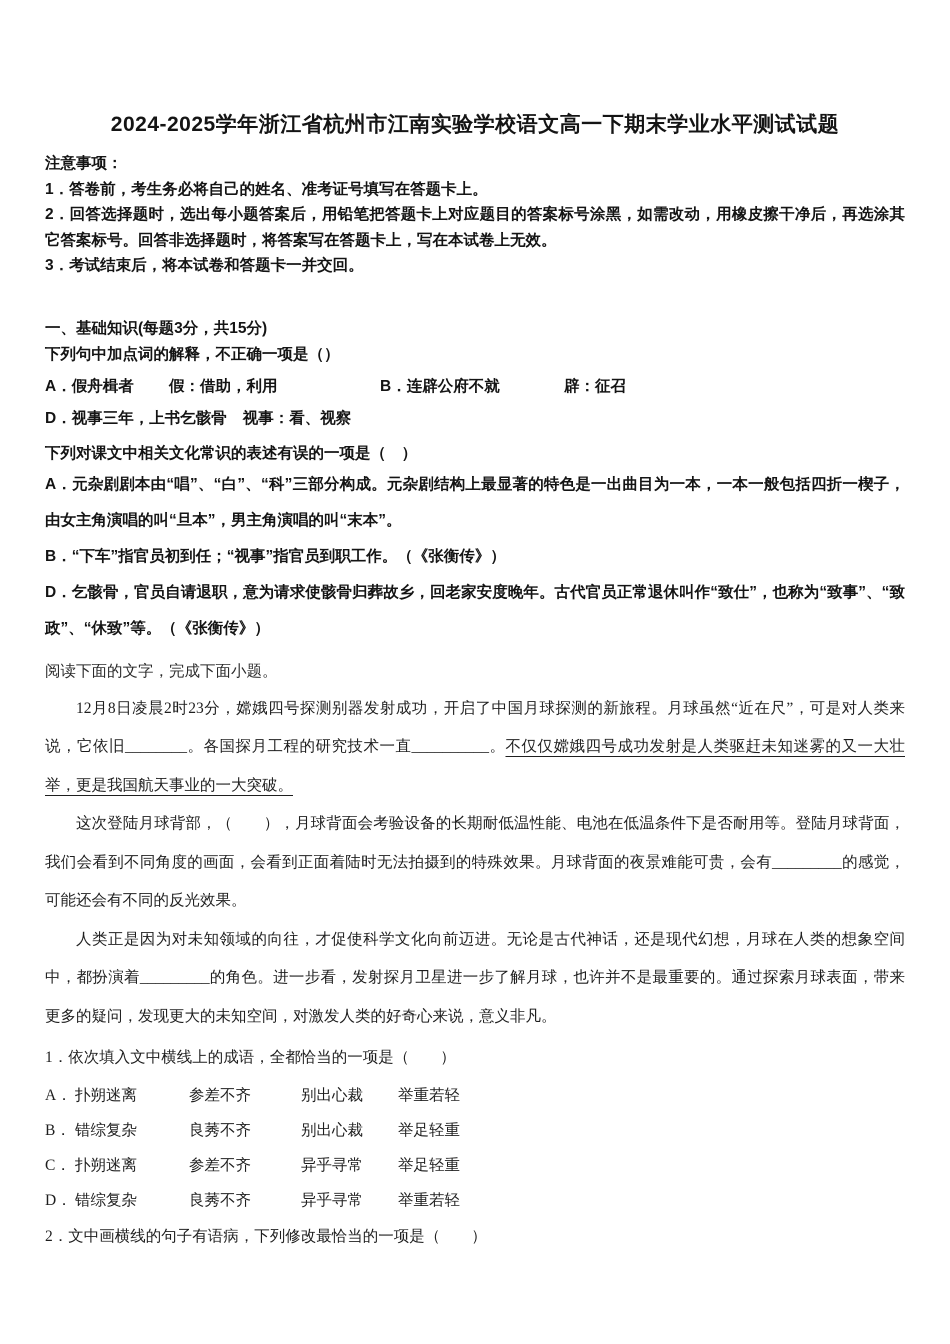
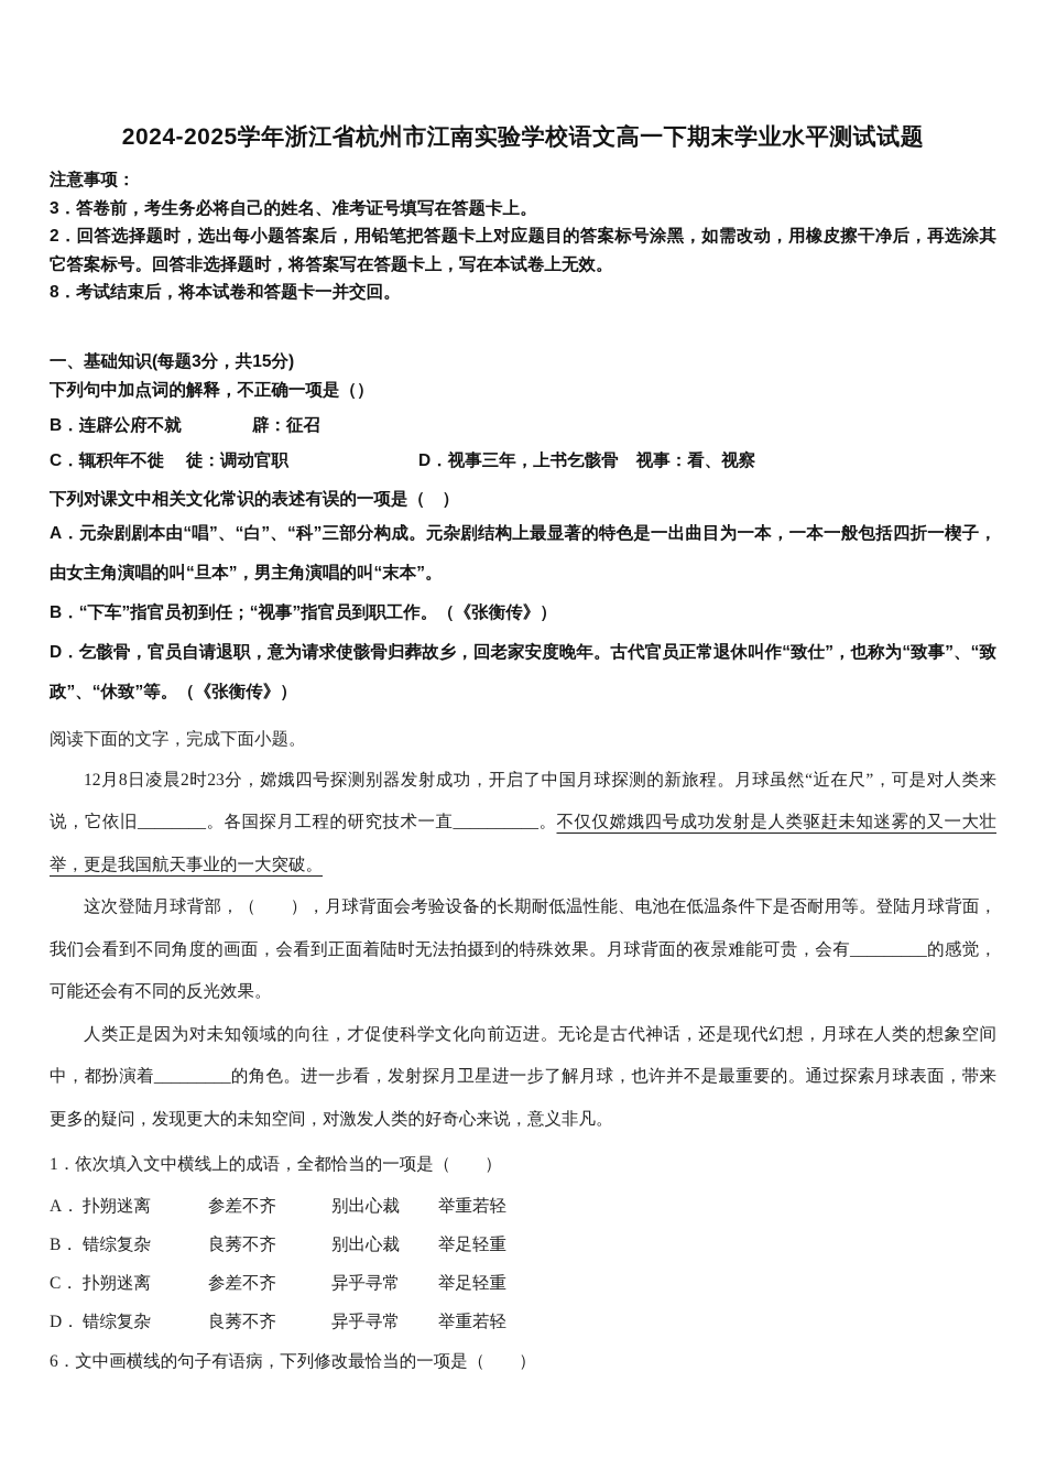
  2024-2025学年浙江省杭州市江南实验学校语文高一下期末学业水平测试试题
  注意事项：
- 1．答卷前，考生务必将自己的姓名、准考证号填写在答题卡上。
+ 3．答卷前，考生务必将自己的姓名、准考证号填写在答题卡上。
  2．回答选择题时，选出每小题答案后，用铅笔把答题卡上对应题目的答案标号涂黑，如需改动，用橡皮擦干净后，再选涂其它答案标号。回答非选择题时，将答案写在答题卡上，写在本试卷上无效。
- 3．考试结束后，将本试卷和答题卡一并交回。
+ 8．考试结束后，将本试卷和答题卡一并交回。
  一、基础知识(每题3分，共15分)
  下列句中加点词的解释，不正确一项是（）
- A．假舟楫者 假：借助，利用
  B．连辟公府不就 辟：征召
+ C．辄积年不徙 徒：调动官职
  D．视事三年，上书乞骸骨 视事：看、视察
  下列对课文中相关文化常识的表述有误的一项是（ ）
  A．元杂剧剧本由“唱”、“白”、“科”三部分构成。元杂剧结构上最显著的特色是一出曲目为一本，一本一般包括四折一楔子，由女主角演唱的叫“旦本”，男主角演唱的叫“末本”。
  B．“下车”指官员初到任；“视事”指官员到职工作。（《张衡传》）
  D．乞骸骨，官员自请退职，意为请求使骸骨归葬故乡，回老家安度晚年。古代官员正常退休叫作“致仕”，也称为“致事”、“致政”、“休致”等。（《张衡传》）
  阅读下面的文字，完成下面小题。
  12月8日凌晨2时23分，嫦娥四号探测别器发射成功，开启了中国月球探测的新旅程。月球虽然“近在尺”，可是对人类来说，它依旧________。各国探月工程的研究技术一直__________。不仅仅嫦娥四号成功发射是人类驱赶未知迷雾的又一大壮举，更是我国航天事业的一大突破。
  这次登陆月球背部，（ ），月球背面会考验设备的长期耐低温性能、电池在低温条件下是否耐用等。登陆月球背面，我们会看到不同角度的画面，会看到正面着陆时无法拍摄到的特殊效果。月球背面的夜景难能可贵，会有_________的感觉，可能还会有不同的反光效果。
  人类正是因为对未知领域的向往，才促使科学文化向前迈进。无论是古代神话，还是现代幻想，月球在人类的想象空间中，都扮演着_________的角色。进一步看，发射探月卫星进一步了解月球，也许并不是最重要的。通过探索月球表面，带来更多的疑问，发现更大的未知空间，对激发人类的好奇心来说，意义非凡。
  1．依次填入文中横线上的成语，全都恰当的一项是（ ）
  A．
  扑朔迷离
  参差不齐
  别出心裁
  举重若轻
  B．
  错综复杂
  良莠不齐
  别出心裁
  举足轻重
  C．
  扑朔迷离
  参差不齐
  异乎寻常
  举足轻重
  D．
  错综复杂
  良莠不齐
  异乎寻常
  举重若轻
- 2．文中画横线的句子有语病，下列修改最恰当的一项是（ ）
+ 6．文中画横线的句子有语病，下列修改最恰当的一项是（ ）
